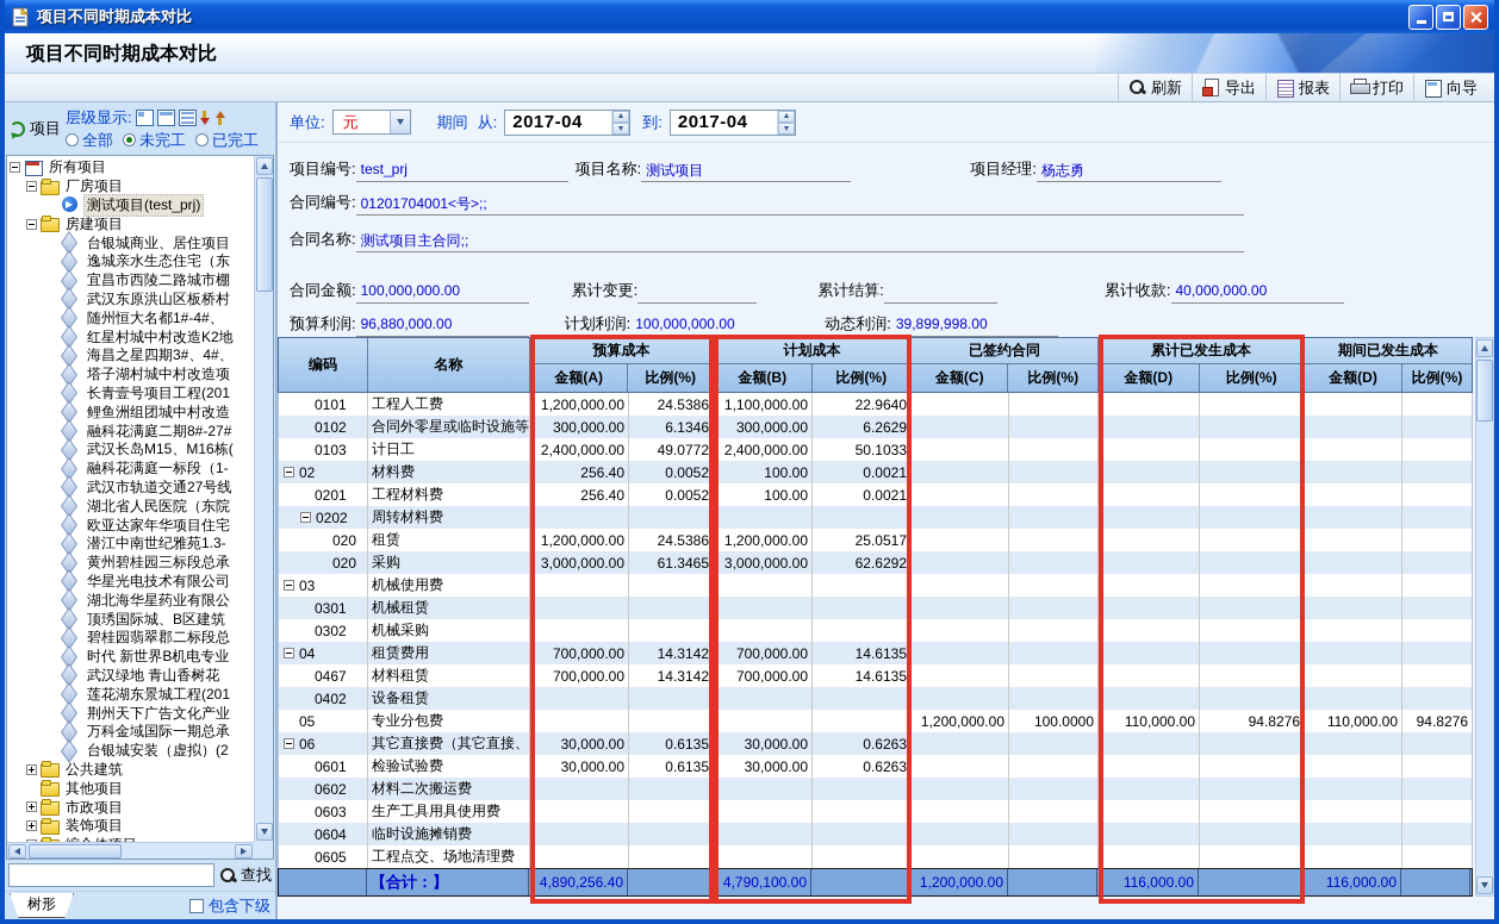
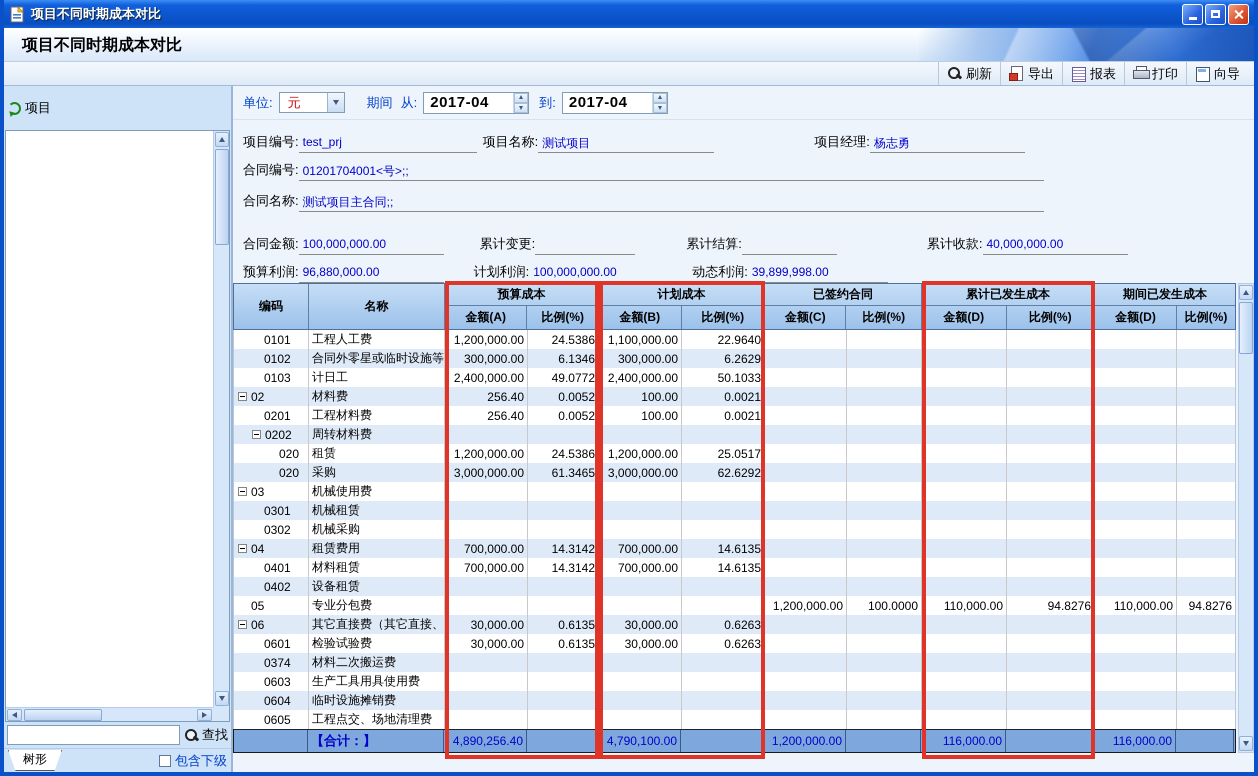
  项目不同时期成本对比
  项目不同时期成本对比
  刷新
  导出
  报表
  打印
  向导
  项目
- 层级显示:
- 全部
- 未完工
- 已完工
- 所有项目
- 厂房项目
- 测试项目(test_prj)
- 房建项目
- 台银城商业、居住项目
- 逸城亲水生态住宅（东
- 宜昌市西陵二路城市棚
- 武汉东原洪山区板桥村
- 随州恒大名都1#-4#、
- 红星村城中村改造K2地
- 海昌之星四期3#、4#、
- 塔子湖村城中村改造项
- 长青壹号项目工程(201
- 鲤鱼洲组团城中村改造
- 融科花满庭二期8#-27#
- 武汉长岛M15、M16栋(
- 融科花满庭一标段（1-
- 武汉市轨道交通27号线
- 湖北省人民医院（东院
- 欧亚达家年华项目住宅
- 潜江中南世纪雅苑1.3-
- 黄州碧桂园三标段总承
- 华星光电技术有限公司
- 湖北海华星药业有限公
- 顶琇国际城、B区建筑
- 碧桂园翡翠郡二标段总
- 时代 新世界B机电专业
- 武汉绿地 青山香树花
- 莲花湖东景城工程(201
- 荆州天下广告文化产业
- 万科金域国际一期总承
- 台银城安装（虚拟）(2
- 公共建筑
- 其他项目
- 市政项目
- 装饰项目
  查找
  树形
  包含下级
  单位:
  元
  期间
  从:
  2017-04
  到:
  2017-04
  项目编号:
  test_prj
  项目名称:
  测试项目
  项目经理:
  杨志勇
  合同编号:
  01201704001<号>;;
  合同名称:
  测试项目主合同;;
  合同金额:
  100,000,000.00
  累计变更:
  累计结算:
  累计收款:
  40,000,000.00
  预算利润:
  96,880,000.00
  计划利润:
  100,000,000.00
  动态利润:
  39,899,998.00
  编码
  名称
  预算成本
  金额(A)
  比例(%)
  计划成本
  金额(B)
  比例(%)
  已签约合同
  金额(C)
  比例(%)
  累计已发生成本
  金额(D)
  比例(%)
  期间已发生成本
  金额(D)
  比例(%)
  0101
  工程人工费
  1,200,000.00
  24.5386
  1,100,000.00
  22.9640
  0102
  合同外零星或临时设施等
  300,000.00
  6.1346
  300,000.00
  6.2629
  0103
  计日工
  2,400,000.00
  49.0772
  2,400,000.00
  50.1033
  02
  材料费
  256.40
  0.0052
  100.00
  0.0021
  0201
  工程材料费
  256.40
  0.0052
  100.00
  0.0021
  0202
  周转材料费
  020
  租赁
  1,200,000.00
  24.5386
  1,200,000.00
  25.0517
  020
  采购
  3,000,000.00
  61.3465
  3,000,000.00
  62.6292
  03
  机械使用费
  0301
  机械租赁
  0302
  机械采购
  04
  租赁费用
  700,000.00
  14.3142
  700,000.00
  14.6135
- 0467
+ 0401
  材料租赁
  700,000.00
  14.3142
  700,000.00
  14.6135
  0402
  设备租赁
  05
  专业分包费
  1,200,000.00
  100.0000
  110,000.00
  94.8276
  110,000.00
  94.8276
  06
  其它直接费（其它直接、
  30,000.00
  0.6135
  30,000.00
  0.6263
  0601
  检验试验费
  30,000.00
  0.6135
  30,000.00
  0.6263
- 0602
+ 0374
  材料二次搬运费
  0603
  生产工具用具使用费
  0604
  临时设施摊销费
  0605
  工程点交、场地清理费
  【合计：】
  4,890,256.40
  4,790,100.00
  1,200,000.00
  116,000.00
  116,000.00
